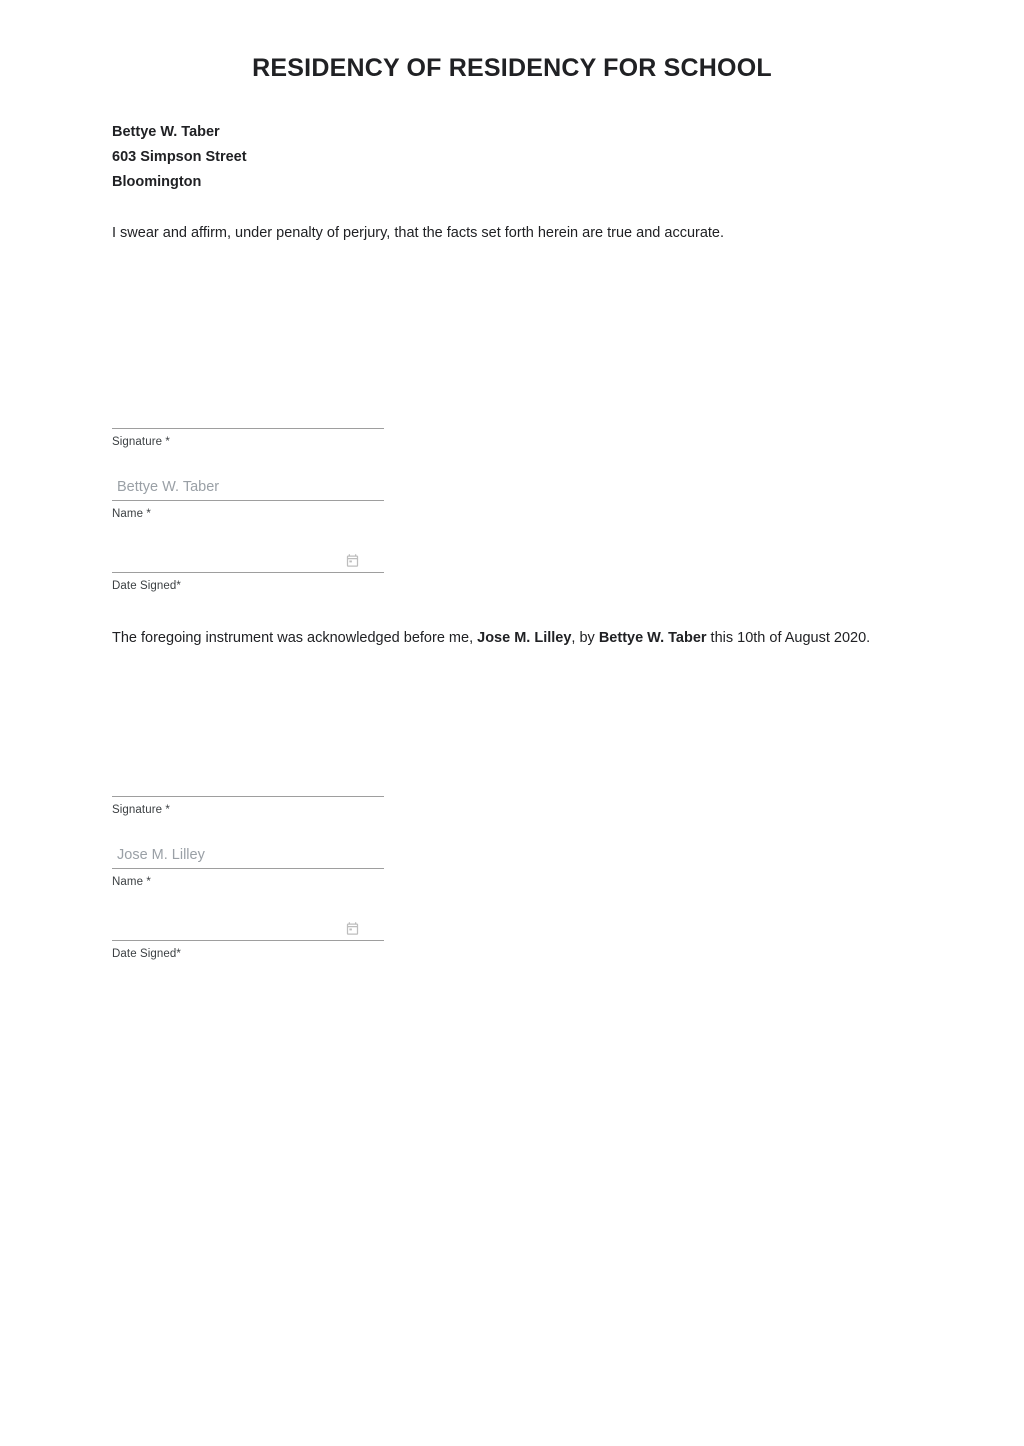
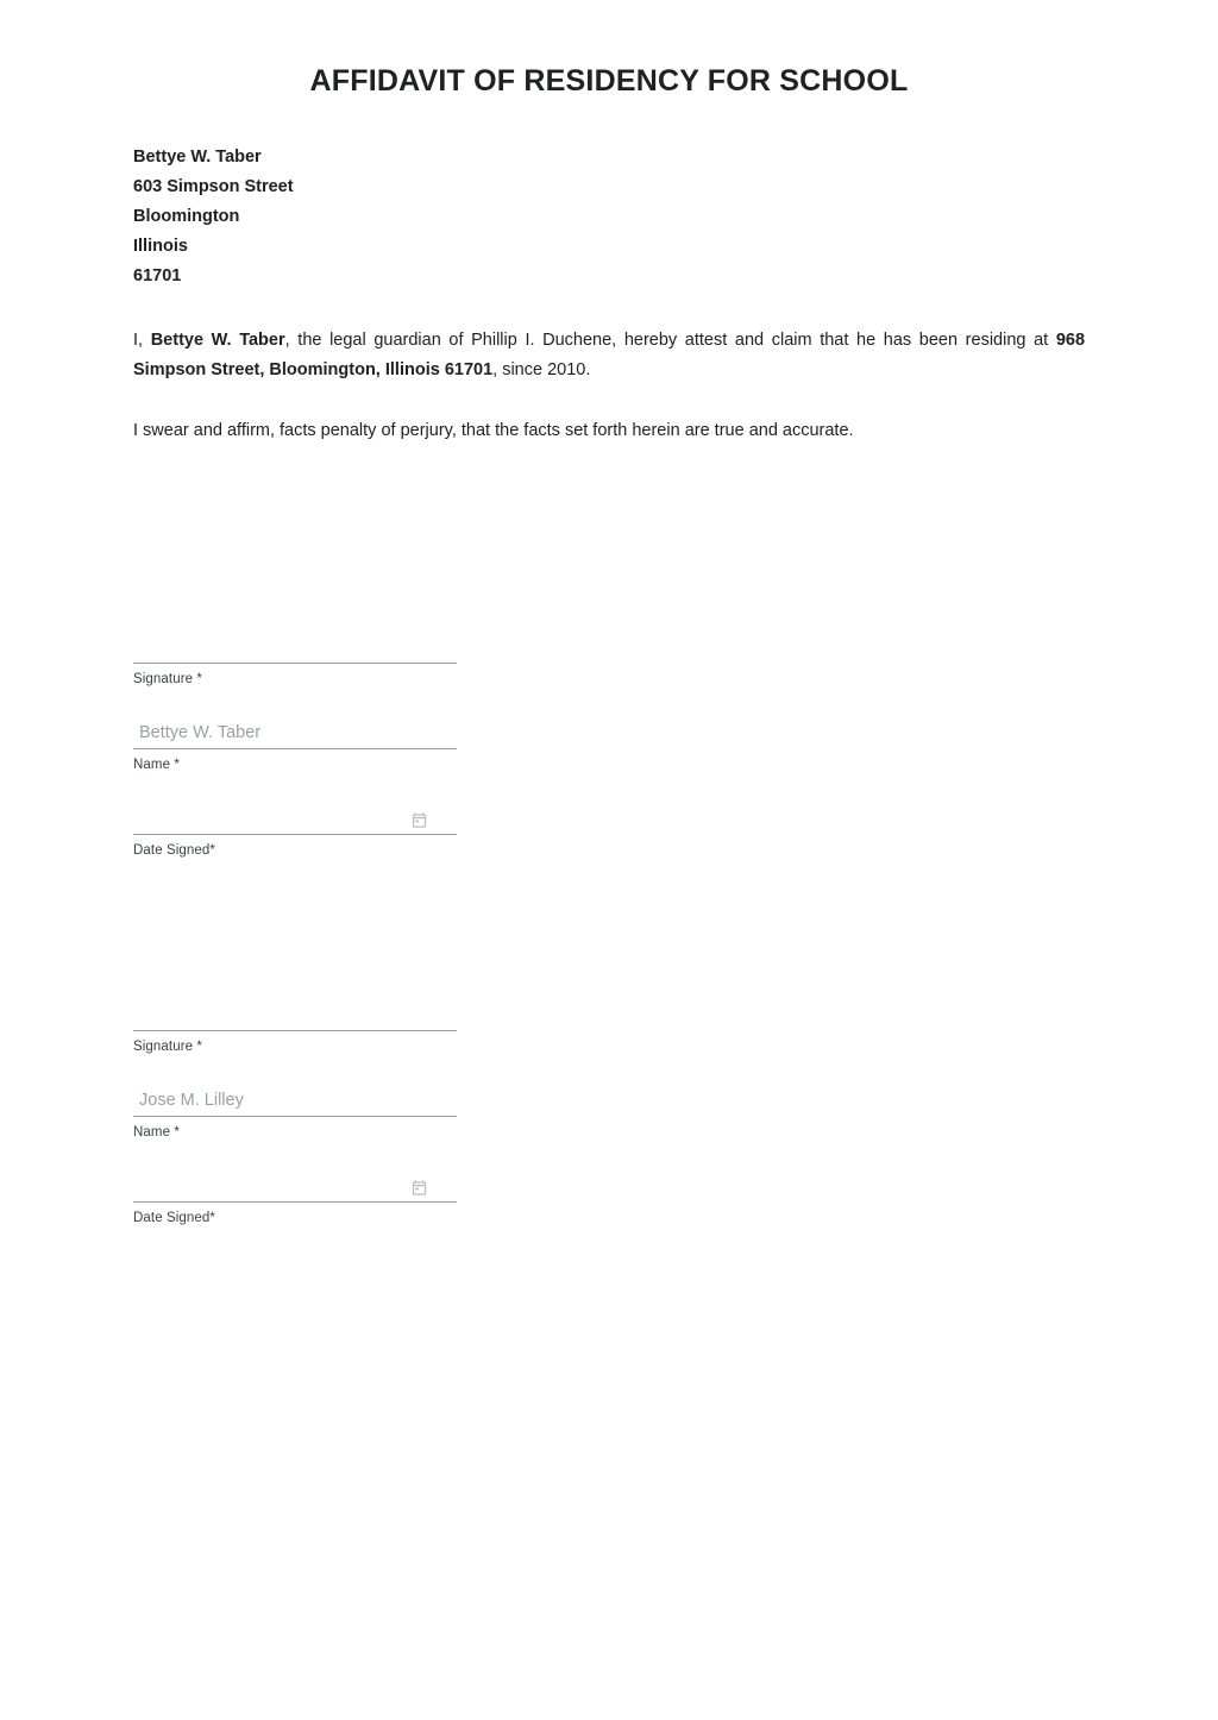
- RESIDENCY OF RESIDENCY FOR SCHOOL
+ AFFIDAVIT OF RESIDENCY FOR SCHOOL
  Bettye W. Taber
  603 Simpson Street
  Bloomington
+ Illinois
+ 61701
+ I, Bettye W. Taber, the legal guardian of Phillip I. Duchene, hereby attest and claim that he has been residing at 968 Simpson Street, Bloomington, Illinois 61701, since 2010.
- I swear and affirm, under penalty of perjury, that the facts set forth herein are true and accurate.
+ I swear and affirm, facts penalty of perjury, that the facts set forth herein are true and accurate.
  Signature *
  Bettye W. Taber
  Name *
  Date Signed*
- The foregoing instrument was acknowledged before me, Jose M. Lilley, by Bettye W. Taber this 10th of August 2020.
  Signature *
  Jose M. Lilley
  Name *
  Date Signed*
